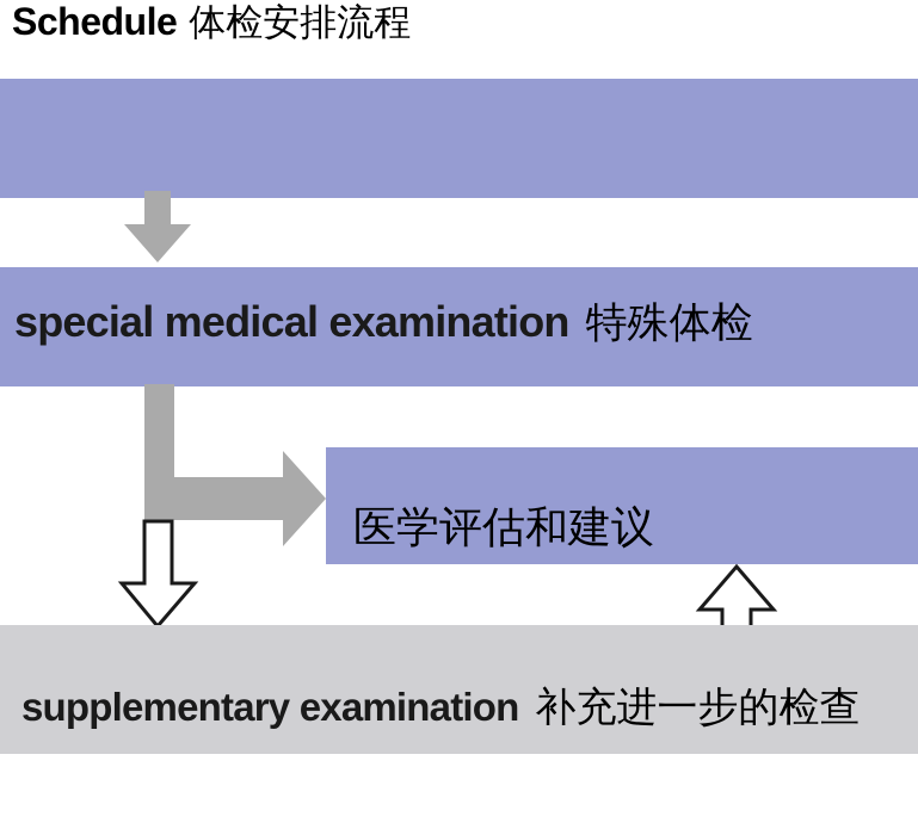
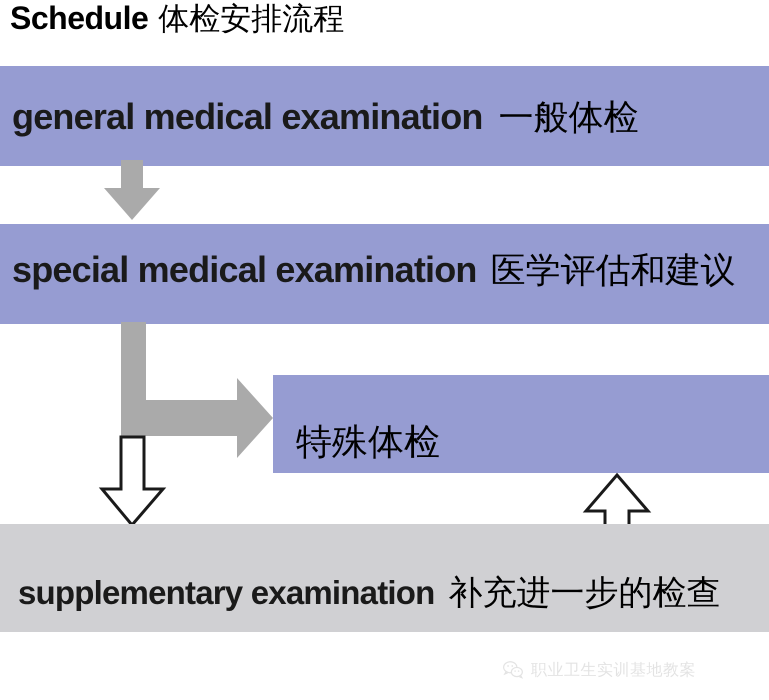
  Schedule 体检安排流程
+ general medical examination 一般体检
- special medical examination 特殊体检
+ special medical examination 医学评估和建议
- 医学评估和建议
+ 特殊体检
  supplementary examination 补充进一步的检查
+ 职业卫生实训基地教案
